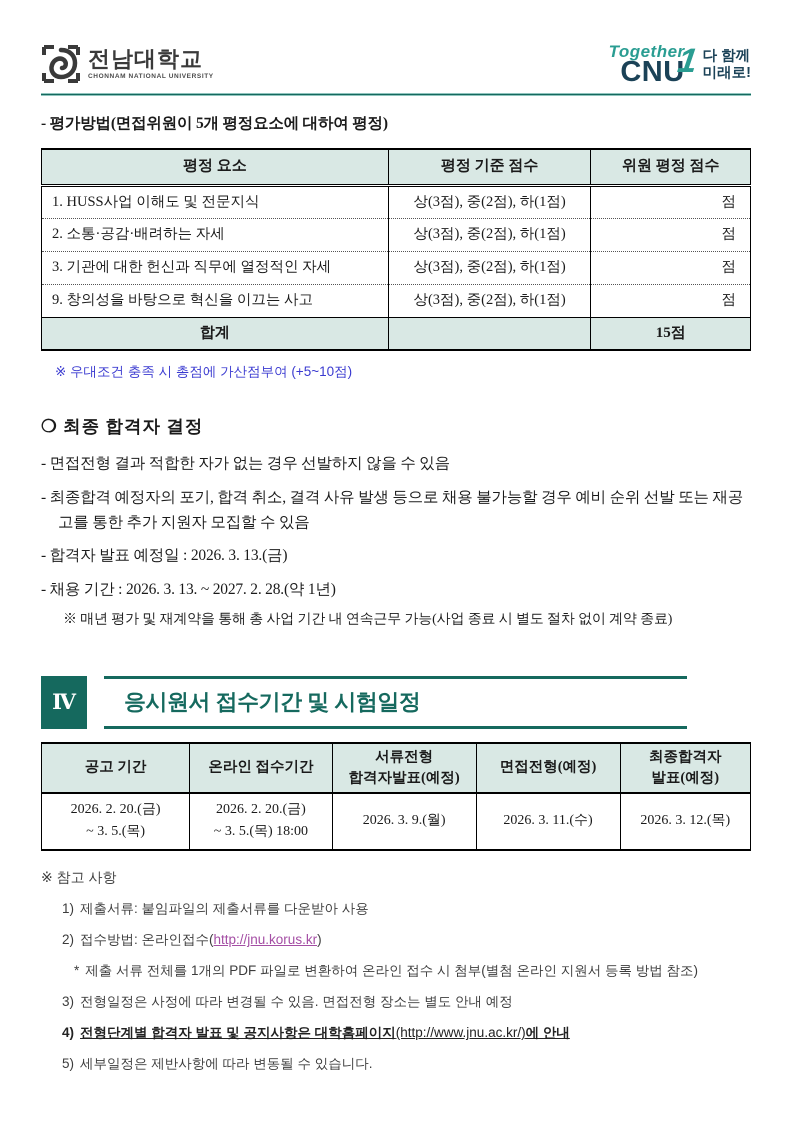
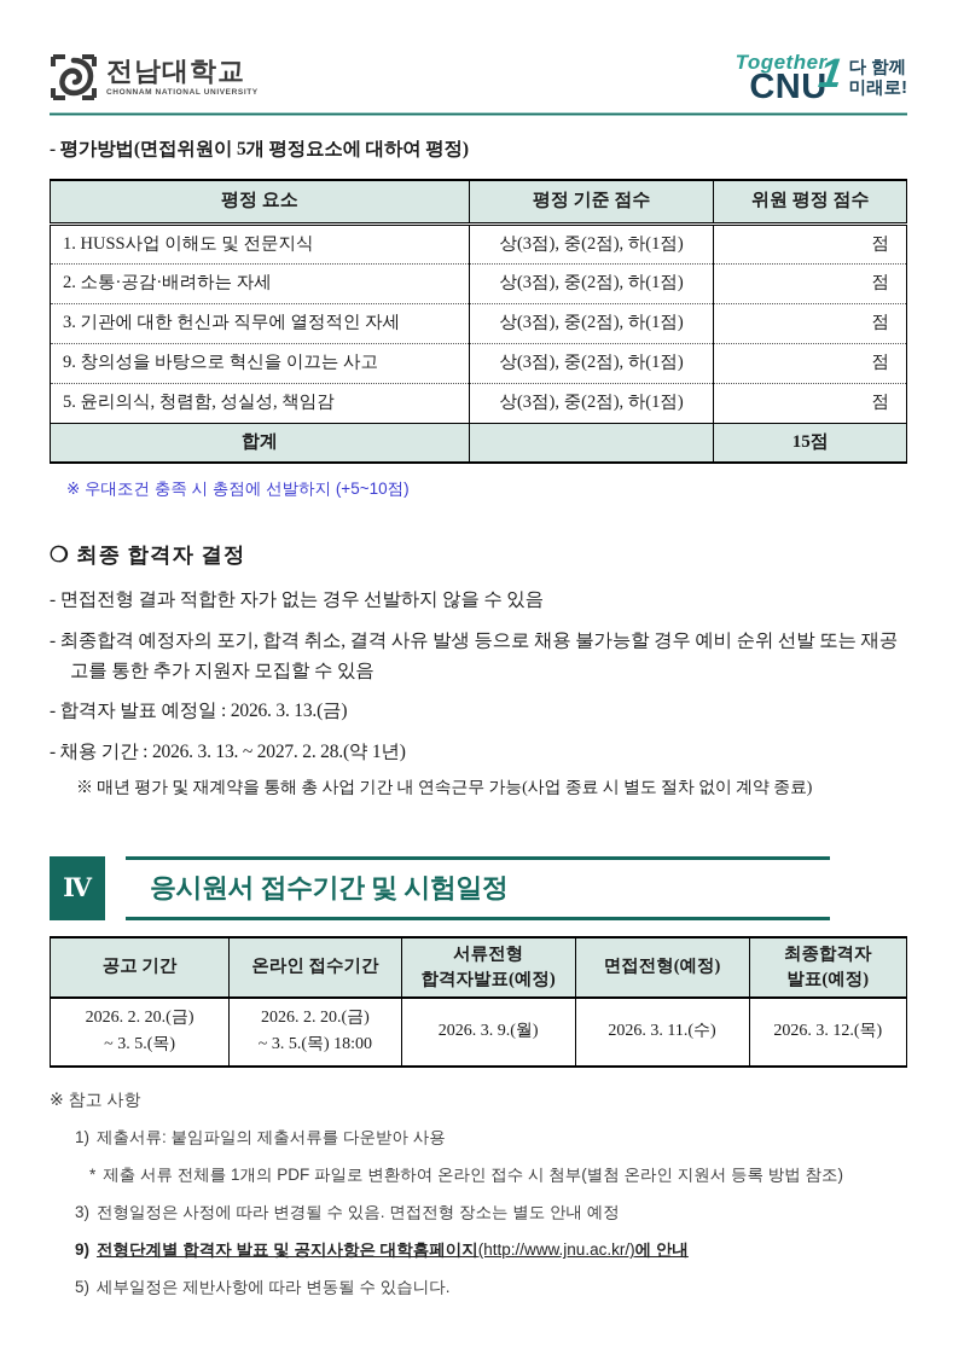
  전남대학교
  Together
  CNU
  다 함께
  미래로!
  - 평가방법(면접위원이 5개 평정요소에 대하여 평정)
  평정 요소	평정 기준 점수	위원 평정 점수
  1. HUSS사업 이해도 및 전문지식	상(3점), 중(2점), 하(1점)	점
  2. 소통·공감·배려하는 자세	상(3점), 중(2점), 하(1점)	점
  3. 기관에 대한 헌신과 직무에 열정적인 자세	상(3점), 중(2점), 하(1점)	점
  9. 창의성을 바탕으로 혁신을 이끄는 사고	상(3점), 중(2점), 하(1점)	점
+ 5. 윤리의식, 청렴함, 성실성, 책임감	상(3점), 중(2점), 하(1점)	점
  합계		15점
- ※ 우대조건 충족 시 총점에 가산점부여 (+5~10점)
+ ※ 우대조건 충족 시 총점에 선발하지 (+5~10점)
  ❍ 최종 합격자 결정
  - 면접전형 결과 적합한 자가 없는 경우 선발하지 않을 수 있음
  - 최종합격 예정자의 포기, 합격 취소, 결격 사유 발생 등으로 채용 불가능할 경우 예비 순위 선발 또는 재공고를 통한 추가 지원자 모집할 수 있음
  - 합격자 발표 예정일 : 2026. 3. 13.(금)
  - 채용 기간 : 2026. 3. 13. ~ 2027. 2. 28.(약 1년)
  ※ 매년 평가 및 재계약을 통해 총 사업 기간 내 연속근무 가능(사업 종료 시 별도 절차 없이 계약 종료)
  Ⅳ
  응시원서 접수기간 및 시험일정
  공고 기간	온라인 접수기간	서류전형 합격자발표(예정)	면접전형(예정)	최종합격자 발표(예정)
  2026. 2. 20.(금) ~ 3. 5.(목)	2026. 2. 20.(금) ~ 3. 5.(목) 18:00	2026. 3. 9.(월)	2026. 3. 11.(수)	2026. 3. 12.(목)
  ※ 참고 사항
  1)
  제출서류: 붙임파일의 제출서류를 다운받아 사용
- 2)
- 접수방법: 온라인접수(http://jnu.korus.kr)
  *
  제출 서류 전체를 1개의 PDF 파일로 변환하여 온라인 접수 시 첨부(별첨 온라인 지원서 등록 방법 참조)
  3)
  전형일정은 사정에 따라 변경될 수 있음. 면접전형 장소는 별도 안내 예정
- 4)
+ 9)
  전형단계별 합격자 발표 및 공지사항은 대학홈페이지(http://www.jnu.ac.kr/)에 안내
  5)
  세부일정은 제반사항에 따라 변동될 수 있습니다.
